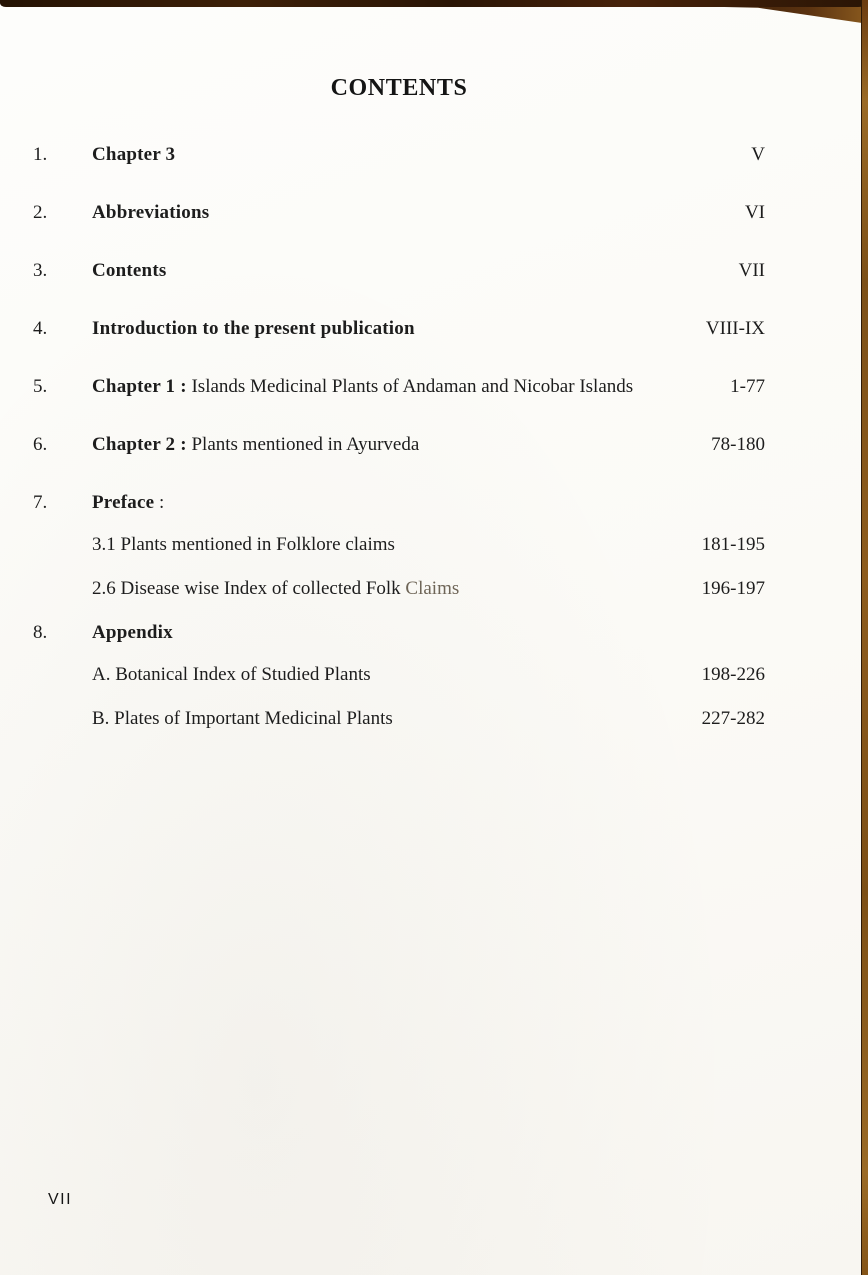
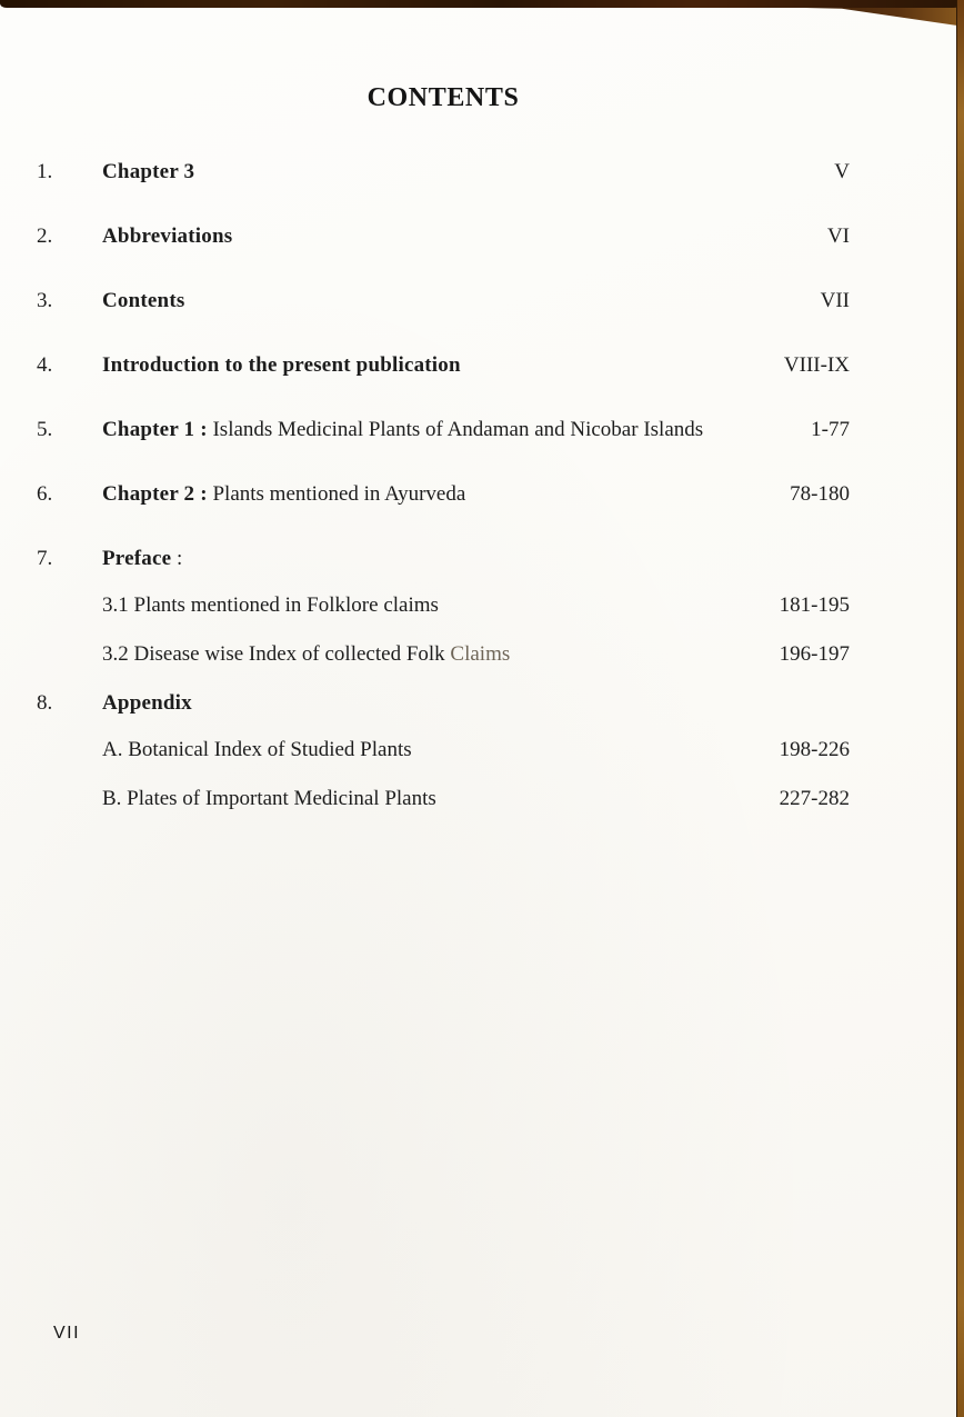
  CONTENTS
  1.
  Chapter 3
  V
  2.
  Abbreviations
  VI
  3.
  Contents
  VII
  4.
  Introduction to the present publication
  VIII-IX
  5.
  Chapter 1 : Islands Medicinal Plants of Andaman and Nicobar Islands
  1-77
  6.
  Chapter 2 : Plants mentioned in Ayurveda
  78-180
  7.
  Preface :
  3.1 Plants mentioned in Folklore claims
  181-195
- 2.6 Disease wise Index of collected Folk Claims
+ 3.2 Disease wise Index of collected Folk Claims
  196-197
  8.
  Appendix
  A. Botanical Index of Studied Plants
  198-226
  B. Plates of Important Medicinal Plants
  227-282
  VII
